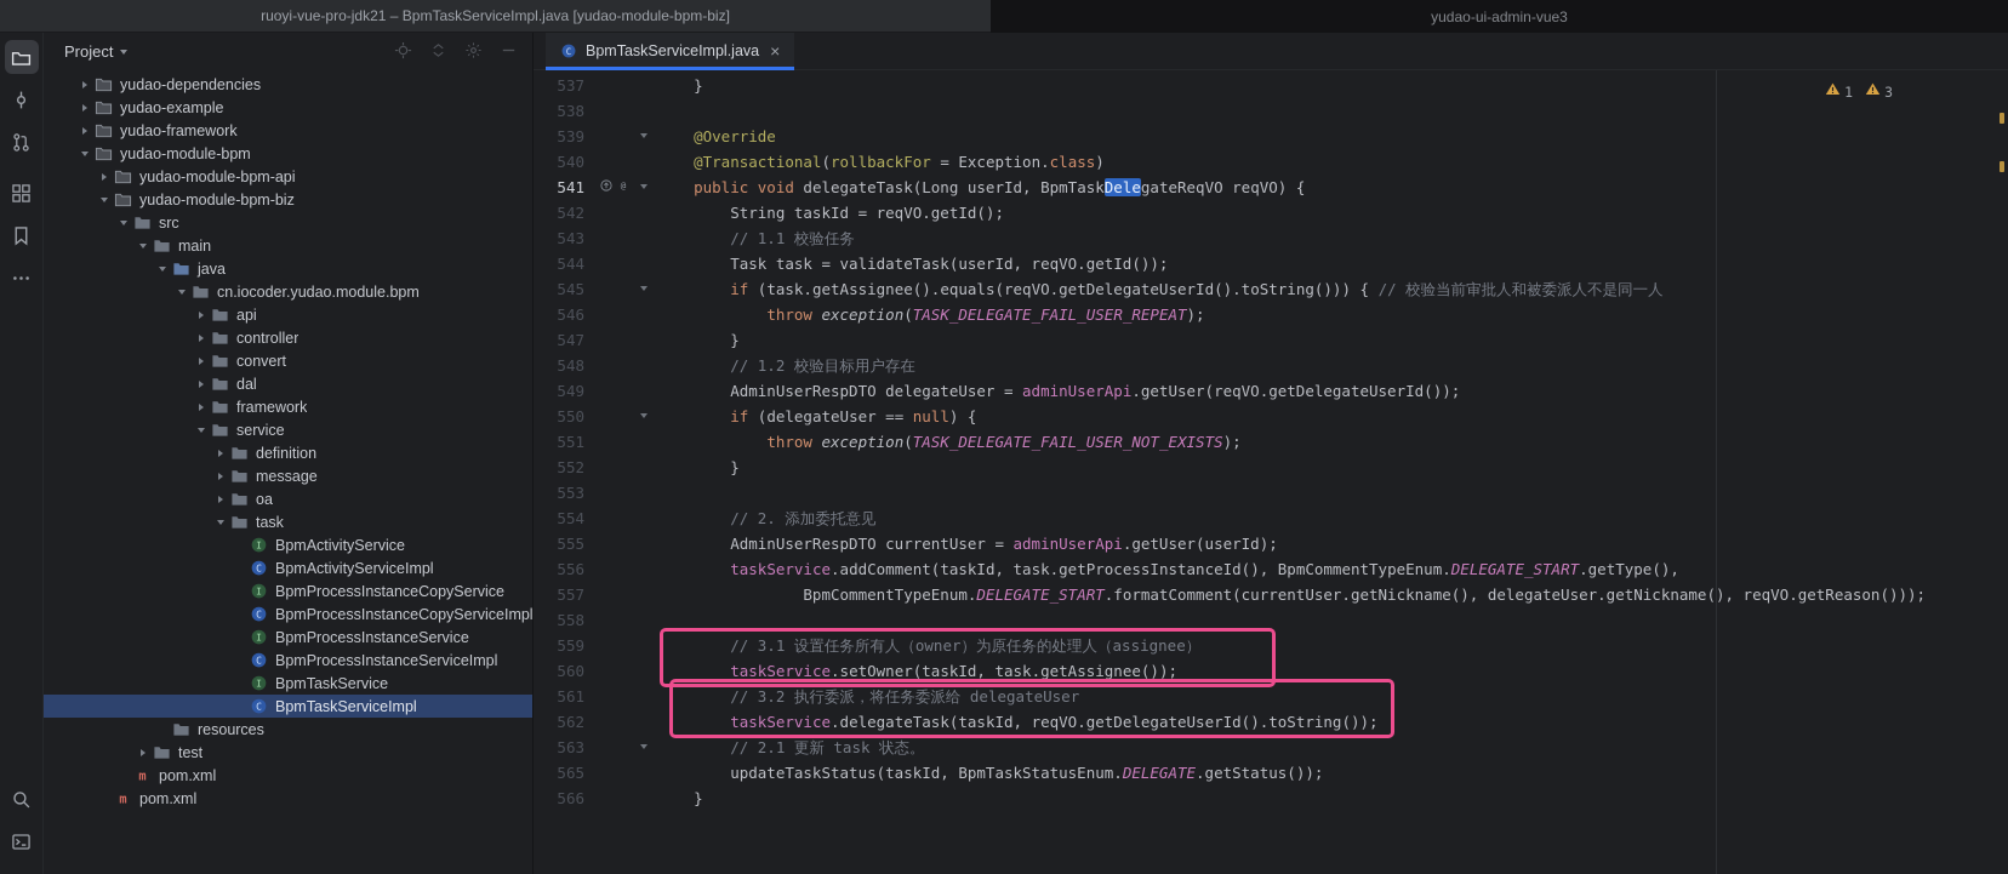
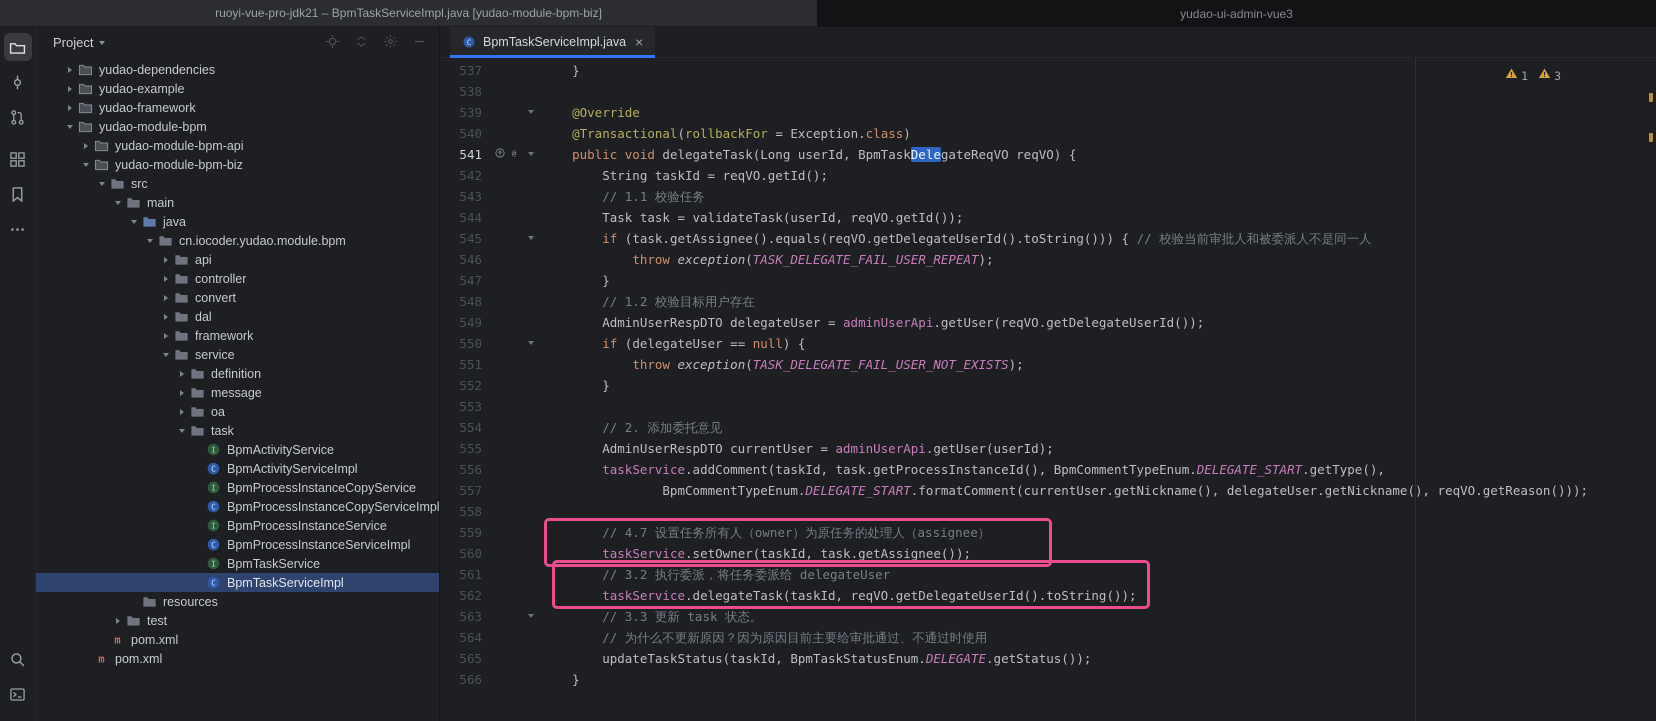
  ruoyi-vue-pro-jdk21 – BpmTaskServiceImpl.java [yudao-module-bpm-biz]
  yudao-ui-admin-vue3
  Project
  yudao-dependencies
  yudao-example
  yudao-framework
  yudao-module-bpm
  yudao-module-bpm-api
  yudao-module-bpm-biz
  src
  main
  java
  cn.iocoder.yudao.module.bpm
  api
  controller
  convert
  dal
  framework
  service
  definition
  message
  oa
  task
  I
  BpmActivityService
  C
  BpmActivityServiceImpl
  I
  BpmProcessInstanceCopyService
  C
  BpmProcessInstanceCopyServiceImpl
  I
  BpmProcessInstanceService
  C
  BpmProcessInstanceServiceImpl
  I
  BpmTaskService
  C
  BpmTaskServiceImpl
  resources
  test
  m
  pom.xml
  m
  pom.xml
  C
  BpmTaskServiceImpl.java
  ×
  537
  }
  538
  539
  @Override
  540
  @Transactional(rollbackFor = Exception.class)
  541
  @
  public void delegateTask(Long userId, BpmTaskDelegateReqVO reqVO) {
  542
  String taskId = reqVO.getId();
  543
  // 1.1 校验任务
  544
  Task task = validateTask(userId, reqVO.getId());
  545
  if (task.getAssignee().equals(reqVO.getDelegateUserId().toString())) { // 校验当前审批人和被委派人不是同一人
  546
  throw exception(TASK_DELEGATE_FAIL_USER_REPEAT);
  547
  }
  548
  // 1.2 校验目标用户存在
  549
  AdminUserRespDTO delegateUser = adminUserApi.getUser(reqVO.getDelegateUserId());
  550
  if (delegateUser == null) {
  551
  throw exception(TASK_DELEGATE_FAIL_USER_NOT_EXISTS);
  552
  }
  553
  554
  // 2. 添加委托意见
  555
  AdminUserRespDTO currentUser = adminUserApi.getUser(userId);
  556
  taskService.addComment(taskId, task.getProcessInstanceId(), BpmCommentTypeEnum.DELEGATE_START.getType(),
  557
  BpmCommentTypeEnum.DELEGATE_START.formatComment(currentUser.getNickname(), delegateUser.getNickname(), reqVO.getReason()));
  558
  559
- // 3.1 设置任务所有人（owner）为原任务的处理人（assignee）
+ // 4.7 设置任务所有人（owner）为原任务的处理人（assignee）
  560
  taskService.setOwner(taskId, task.getAssignee());
  561
  // 3.2 执行委派，将任务委派给 delegateUser
  562
  taskService.delegateTask(taskId, reqVO.getDelegateUserId().toString());
  563
- // 2.1 更新 task 状态。
+ // 3.3 更新 task 状态。
+ 564
+ // 为什么不更新原因？因为原因目前主要给审批通过、不通过时使用
  565
  updateTaskStatus(taskId, BpmTaskStatusEnum.DELEGATE.getStatus());
  566
  }
  1
  3
